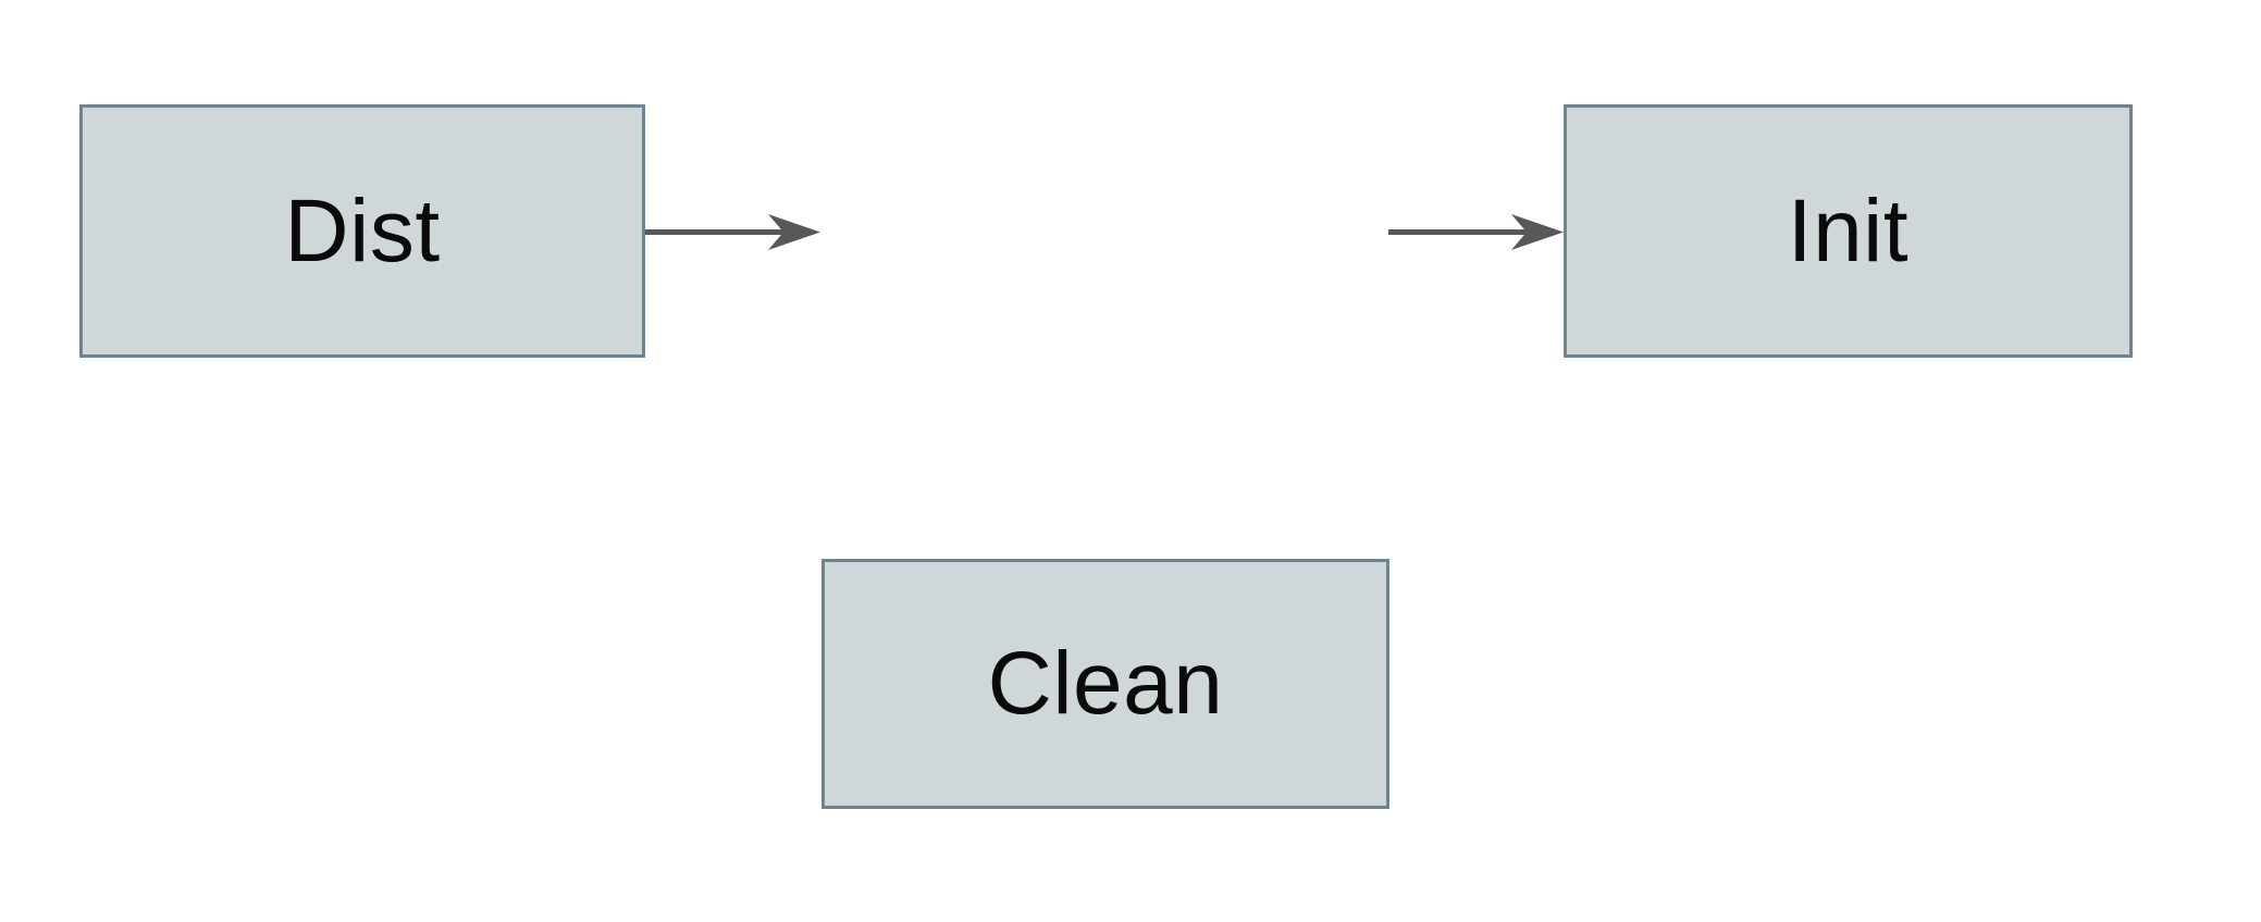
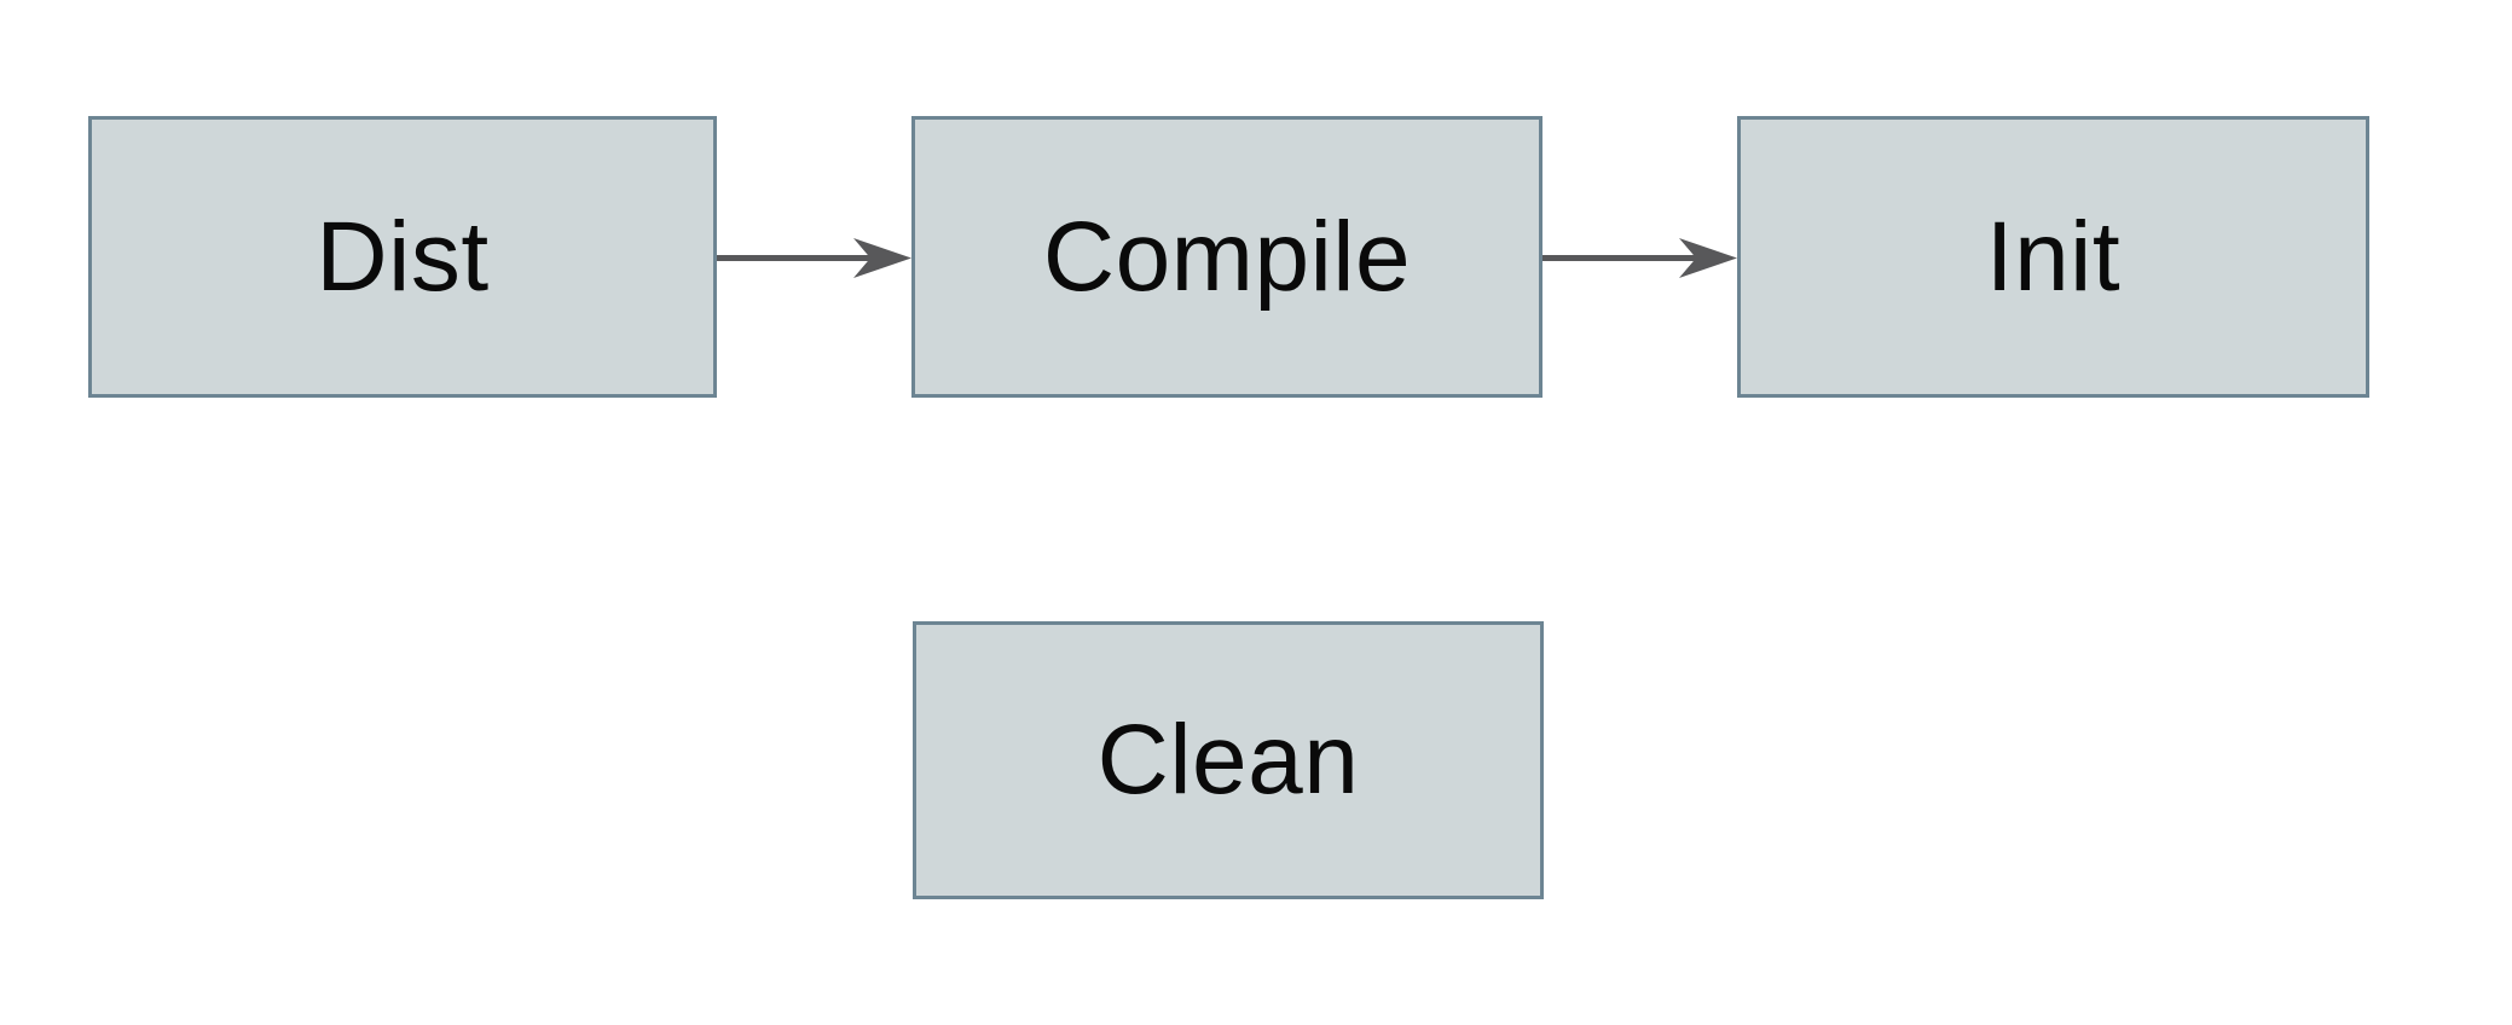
  Dist
+ Compile
  Init
  Clean
